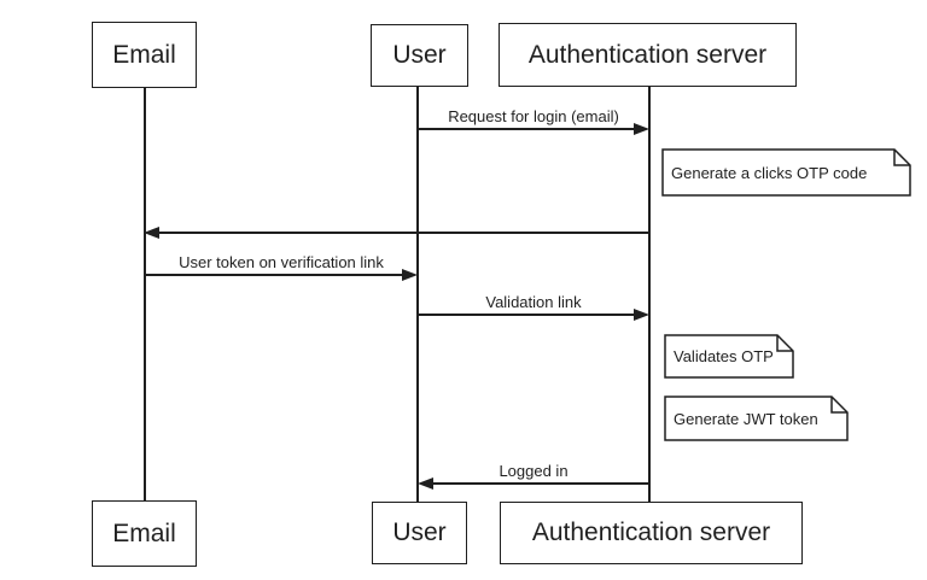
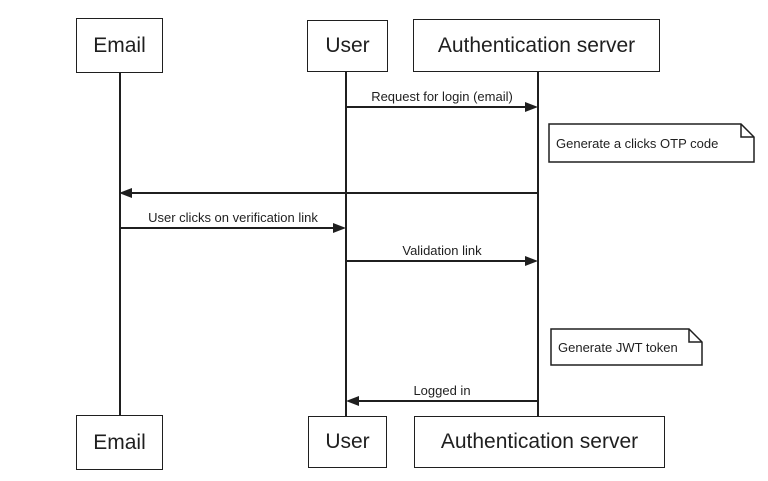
  Email
  User
  Authentication server
  Email
  User
  Authentication server
  Request for login (email)
- User token on verification link
+ User clicks on verification link
  Validation link
  Logged in
  Generate a clicks OTP code
- Validates OTP
  Generate JWT token
